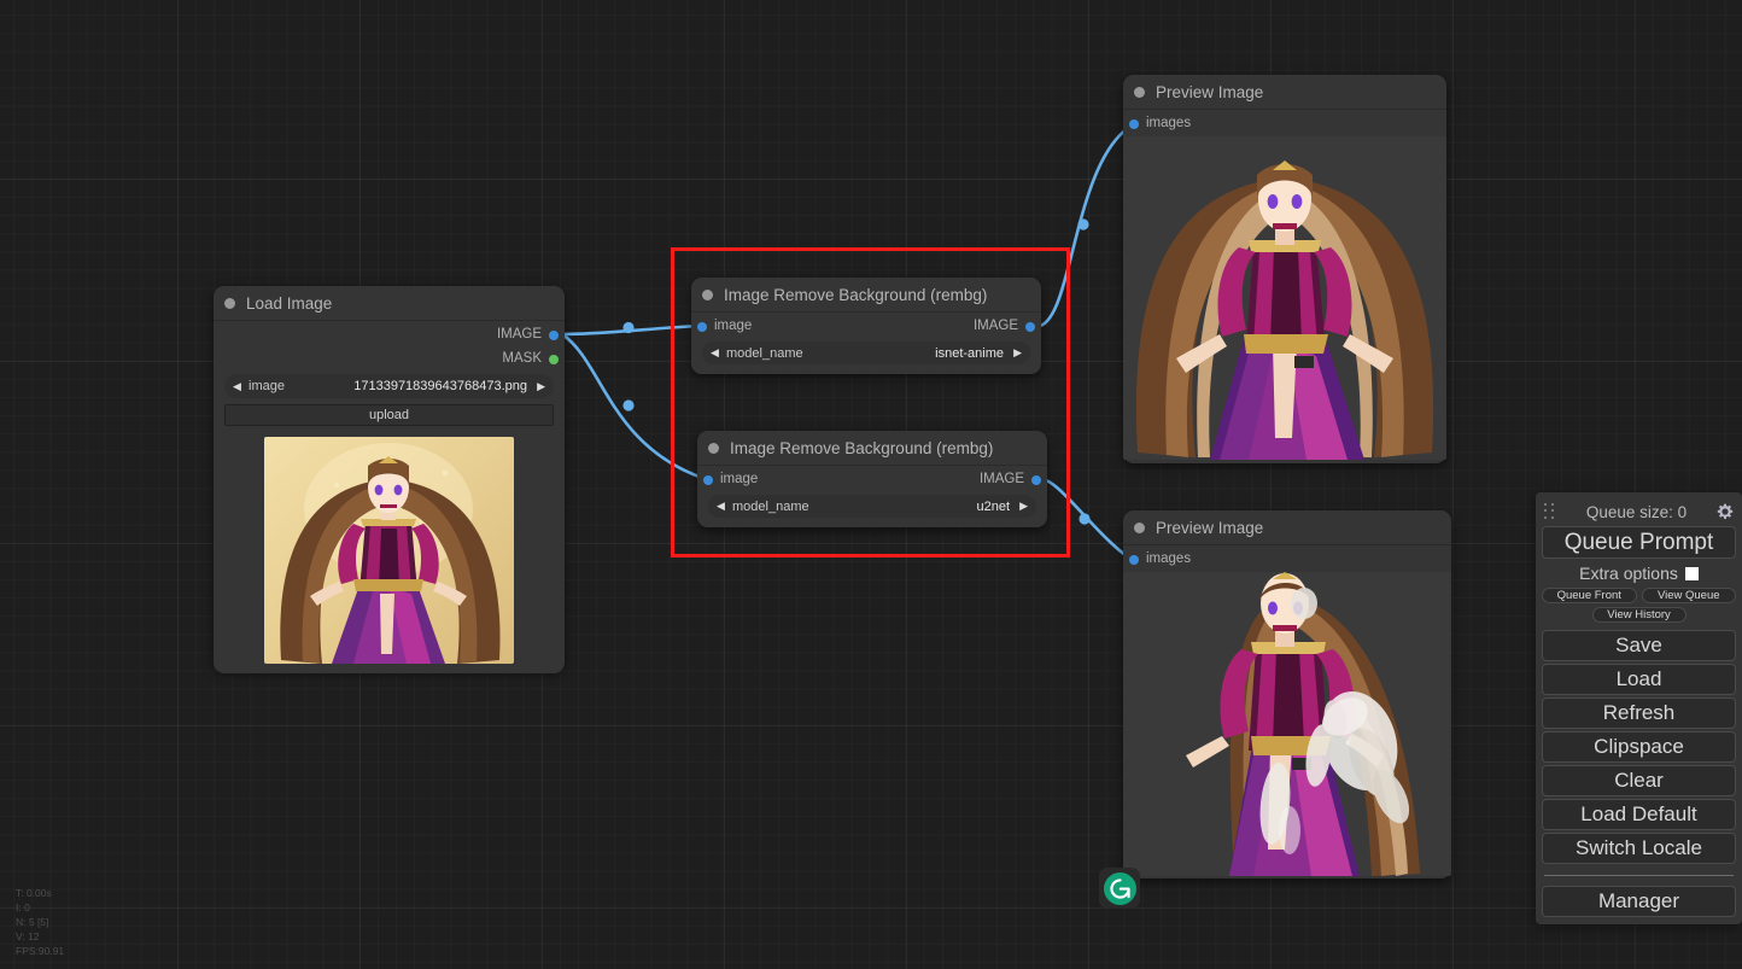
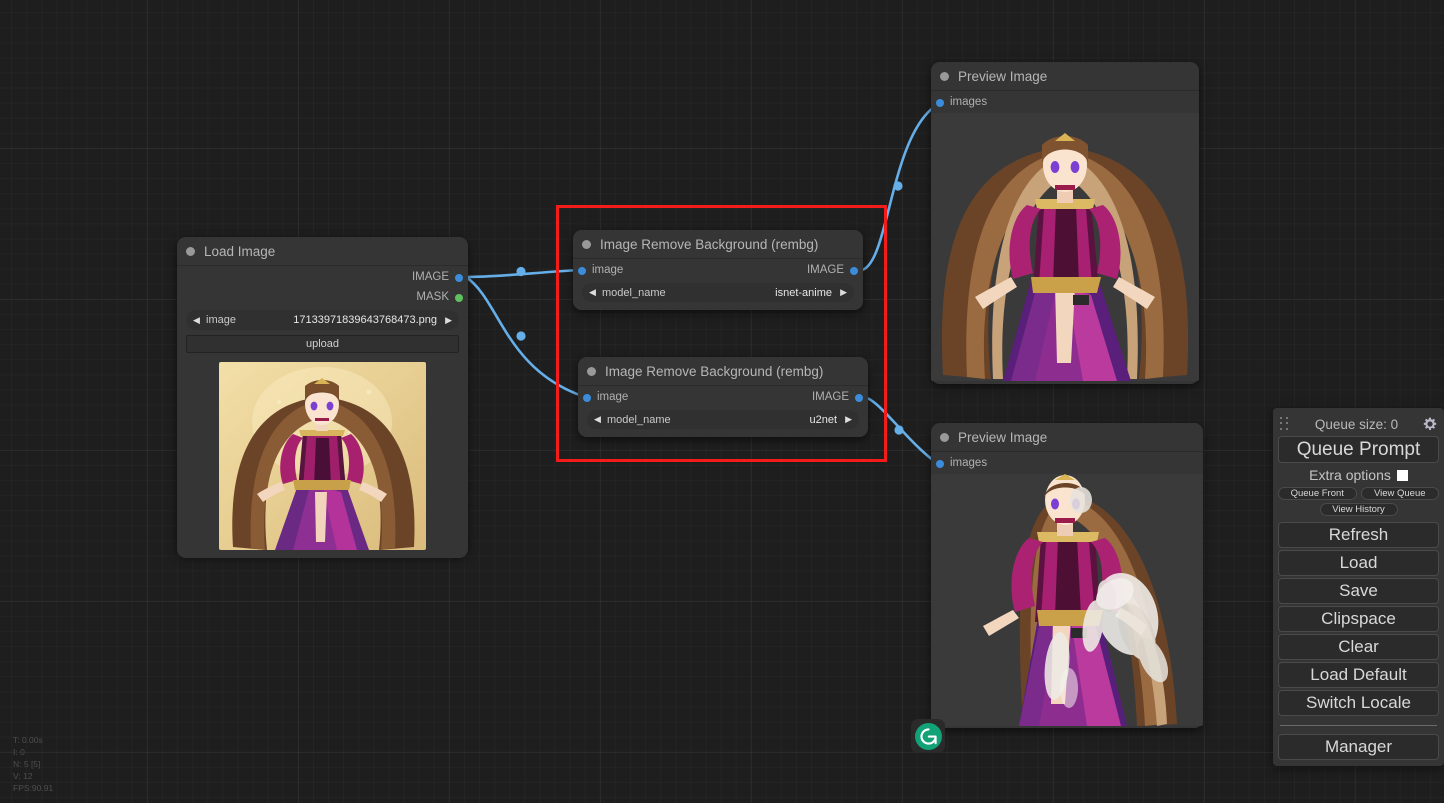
  Load Image
  IMAGE
  MASK
  ◀
  image
  17133971839643768473.png
  ▶
  upload
  Image Remove Background (rembg)
  image
  IMAGE
  ◀
  model_name
  isnet-anime
  ▶
  Image Remove Background (rembg)
  image
  IMAGE
  ◀
  model_name
  u2net
  ▶
  Preview Image
  images
  Preview Image
  images
  Queue size: 0
  Queue Prompt
  Extra options
  Queue Front
  View Queue
  View History
- Save
+ Refresh
  Load
- Refresh
+ Save
  Clipspace
  Clear
  Load Default
  Switch Locale
  Manager
  T: 0.00s
  I: 0
  N: 5 [5]
  V: 12
  FPS:90.91
